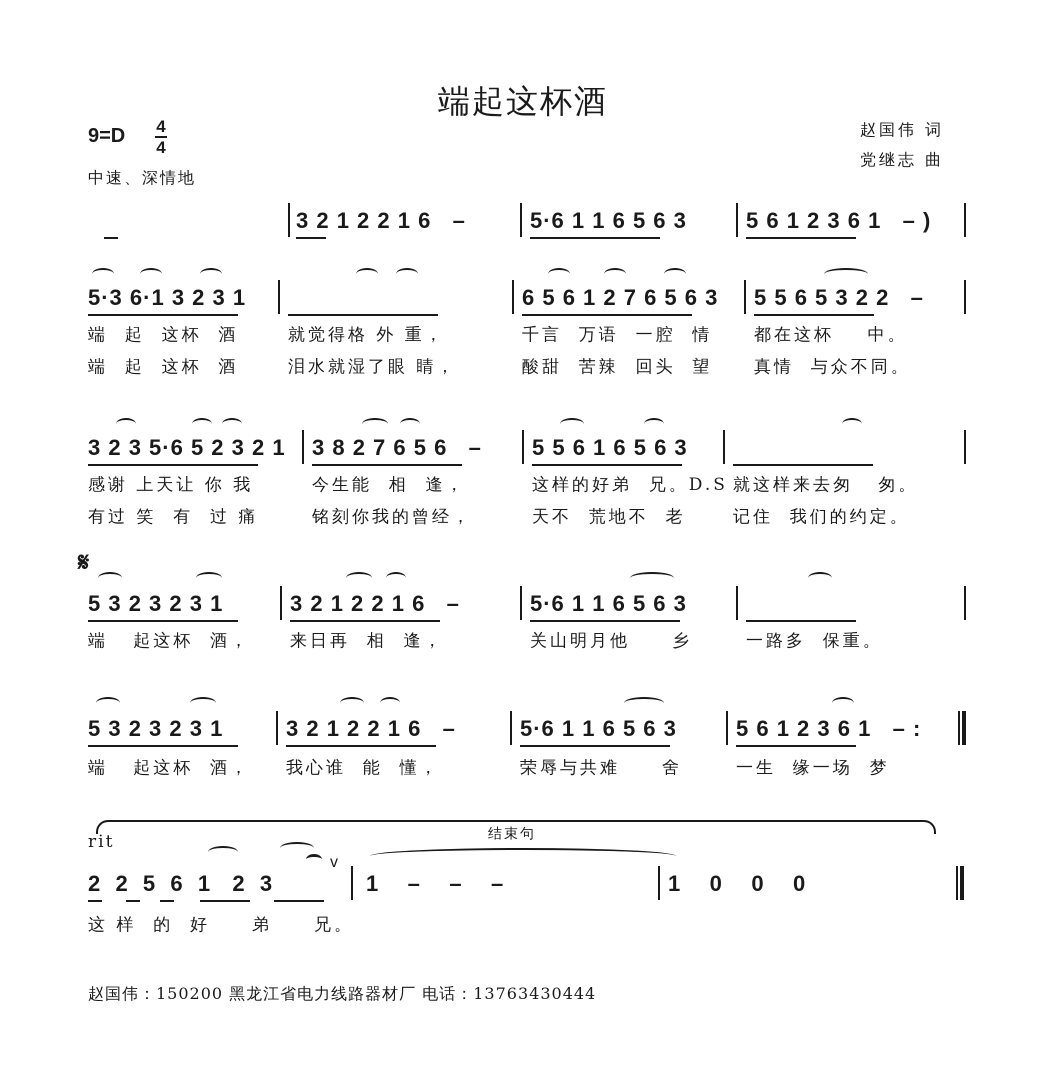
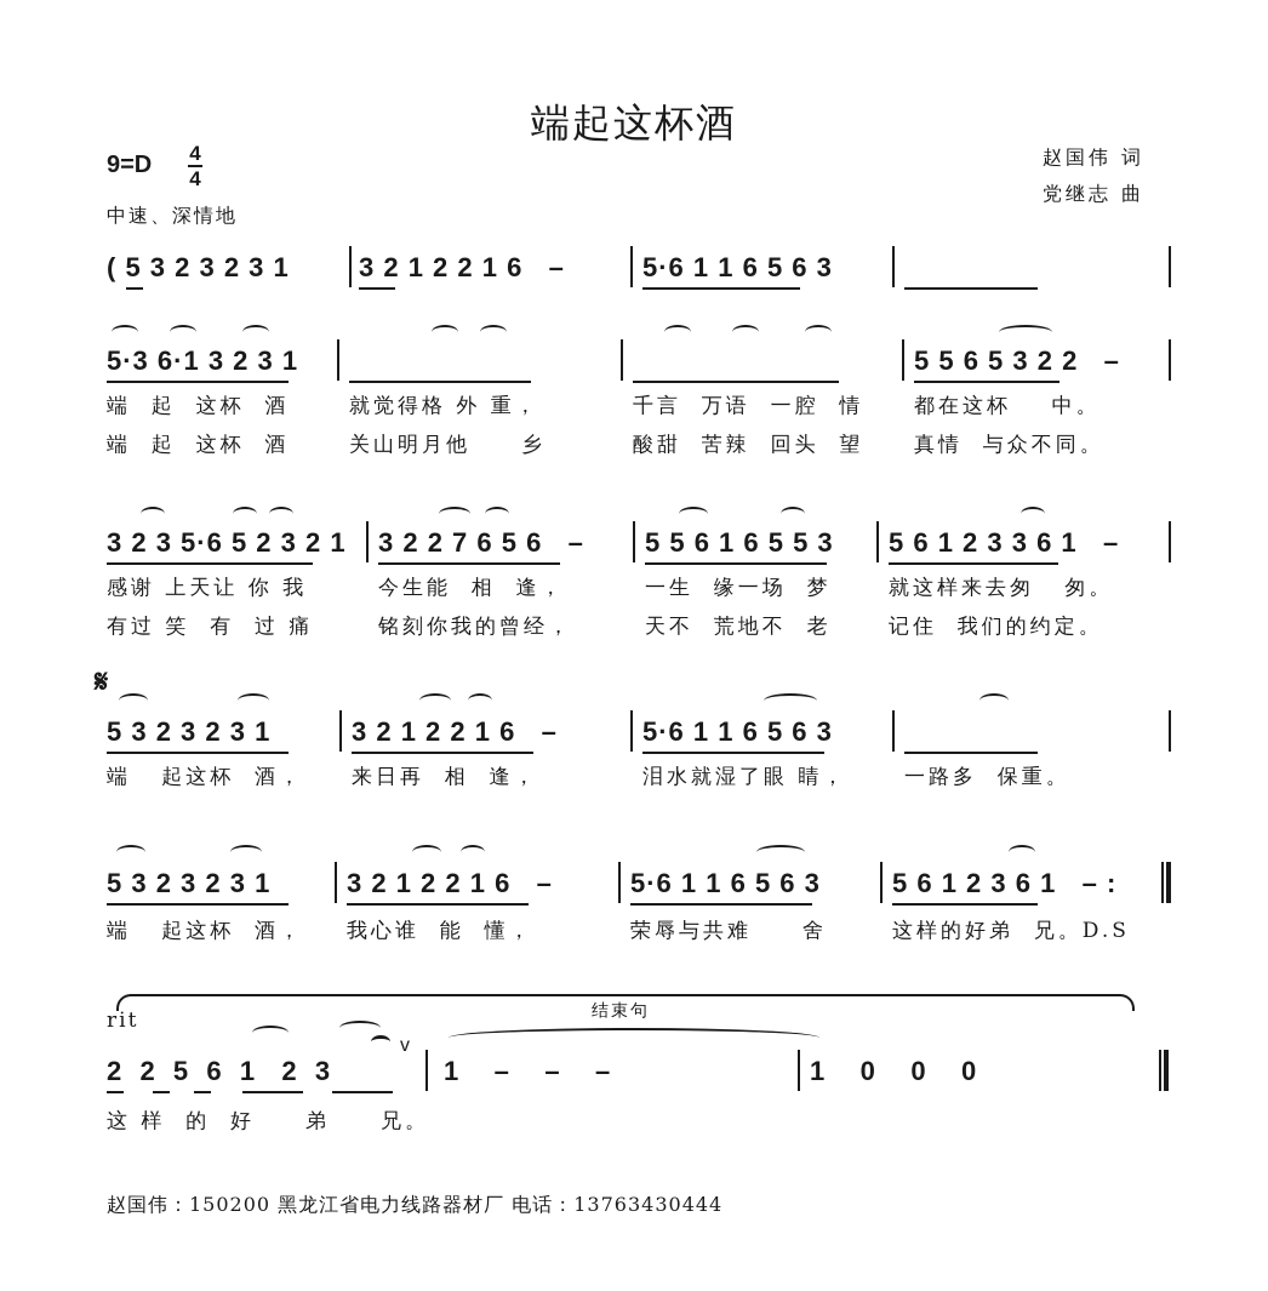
  端起这杯酒
  赵国伟 词
  党继志 曲
  9=D
  4
  4
  中速、深情地
+ ( 5 3 2 3 2 3 1
  3 2 1 2 2 1 6 –
  5·6 1 1 6 5 6 3
- 5 6 1 2 3 6 1 – )
  5·3 6·1 3 2 3 1
- 6 5 6 1 2 7 6 5 6 3
  5 5 6 5 3 2 2 –
  端 起 这杯 酒
  就觉得格 外 重，
  千言 万语 一腔 情
  都在这杯 中。
  端 起 这杯 酒
- 泪水就湿了眼 睛，
+ 关山明月他 乡
  酸甜 苦辣 回头 望
  真情 与众不同。
  3 2 3 5·6 5 2 3 2 1
- 3 8 2 7 6 5 6 –
+ 3 2 2 7 6 5 6 –
- 5 5 6 1 6 5 6 3
+ 5 5 6 1 6 5 5 3
+ 5 6 1 2 3 3 6 1 –
  感谢 上天让 你 我
  今生能 相 逢，
- 这样的好弟 兄。D.S
+ 一生 缘一场 梦
  就这样来去匆 匆。
  有过 笑 有 过 痛
  铭刻你我的曾经，
  天不 荒地不 老
  记住 我们的约定。
  𝄋
  5 3 2 3 2 3 1
  3 2 1 2 2 1 6 –
  5·6 1 1 6 5 6 3
  端 起这杯 酒，
  来日再 相 逢，
- 关山明月他 乡
+ 泪水就湿了眼 睛，
  一路多 保重。
  5 3 2 3 2 3 1
  3 2 1 2 2 1 6 –
  5·6 1 1 6 5 6 3
  5 6 1 2 3 6 1 – :
  端 起这杯 酒，
  我心谁 能 懂，
  荣辱与共难 舍
- 一生 缘一场 梦
+ 这样的好弟 兄。D.S
  rit
  结束句
  v
  2 2 5 6 1 2 3
  1 – – –
  1 0 0 0
  这 样 的 好 弟 兄。
  赵国伟：150200 黑龙江省电力线路器材厂 电话：13763430444
